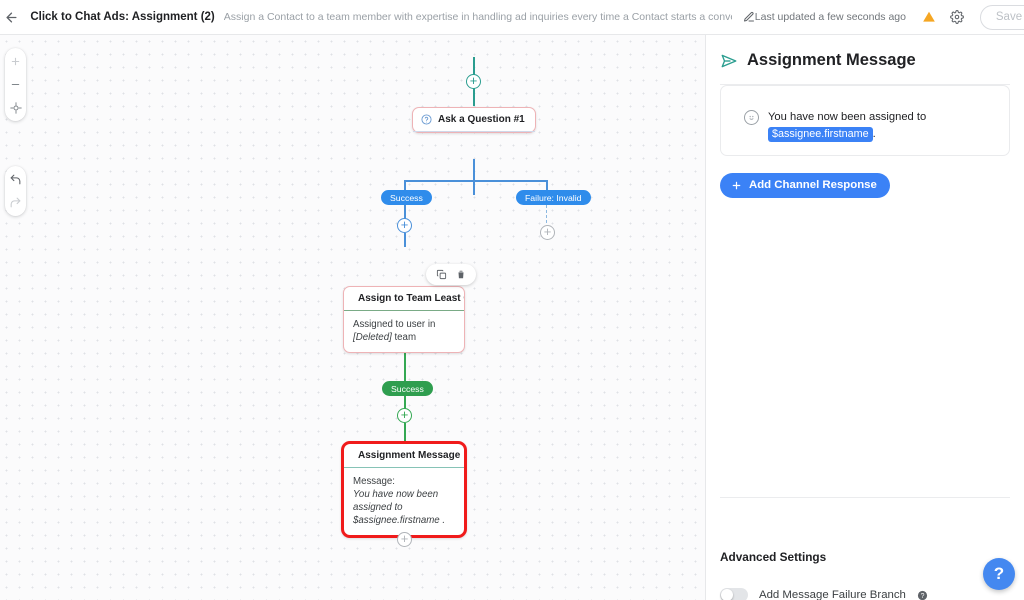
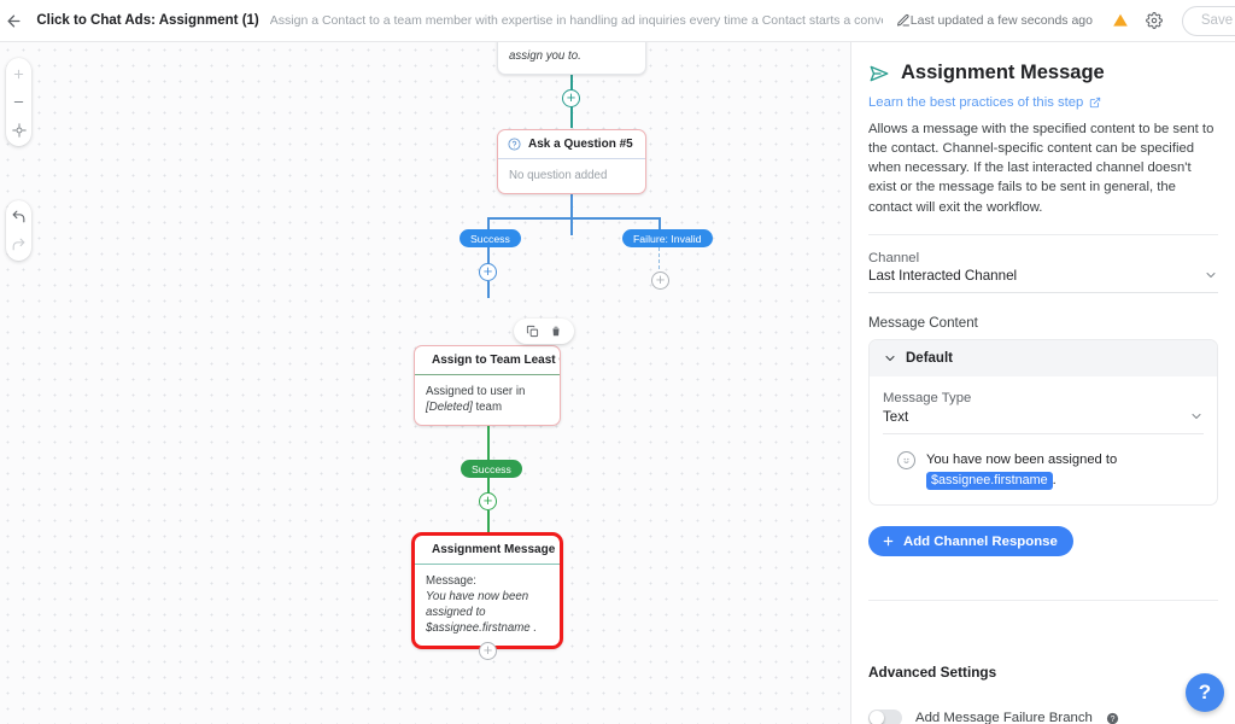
- Click to Chat Ads: Assignment (2)
+ Click to Chat Ads: Assignment (1)
  Assign a Contact to a team member with expertise in handling ad inquiries every time a Contact starts a conv
  Last updated a few seconds ago
  Save
  +
+ assign you to.
- Ask a Question #1
+ Ask a Question #5
+ No question added
  Success
  Failure: Invalid
  +
  +
  Assign to Team Least
  Assigned to user in [Deleted] team
  Success
  +
  Assignment Message
  Message:
  You have now been assigned to $assignee.firstname .
  +
  Assignment Message
+ Learn the best practices of this step
+ Allows a message with the specified content to be sent to the contact. Channel-specific content can be specified when necessary. If the last interacted channel doesn't exist or the message fails to be sent in general, the contact will exit the workflow.
+ Channel
+ Last Interacted Channel
+ Message Content
+ Default
+ Message Type
+ Text
  You have now been assigned to $assignee.firstname .
  Add Channel Response
  Advanced Settings
  Add Message Failure Branch
  ?
